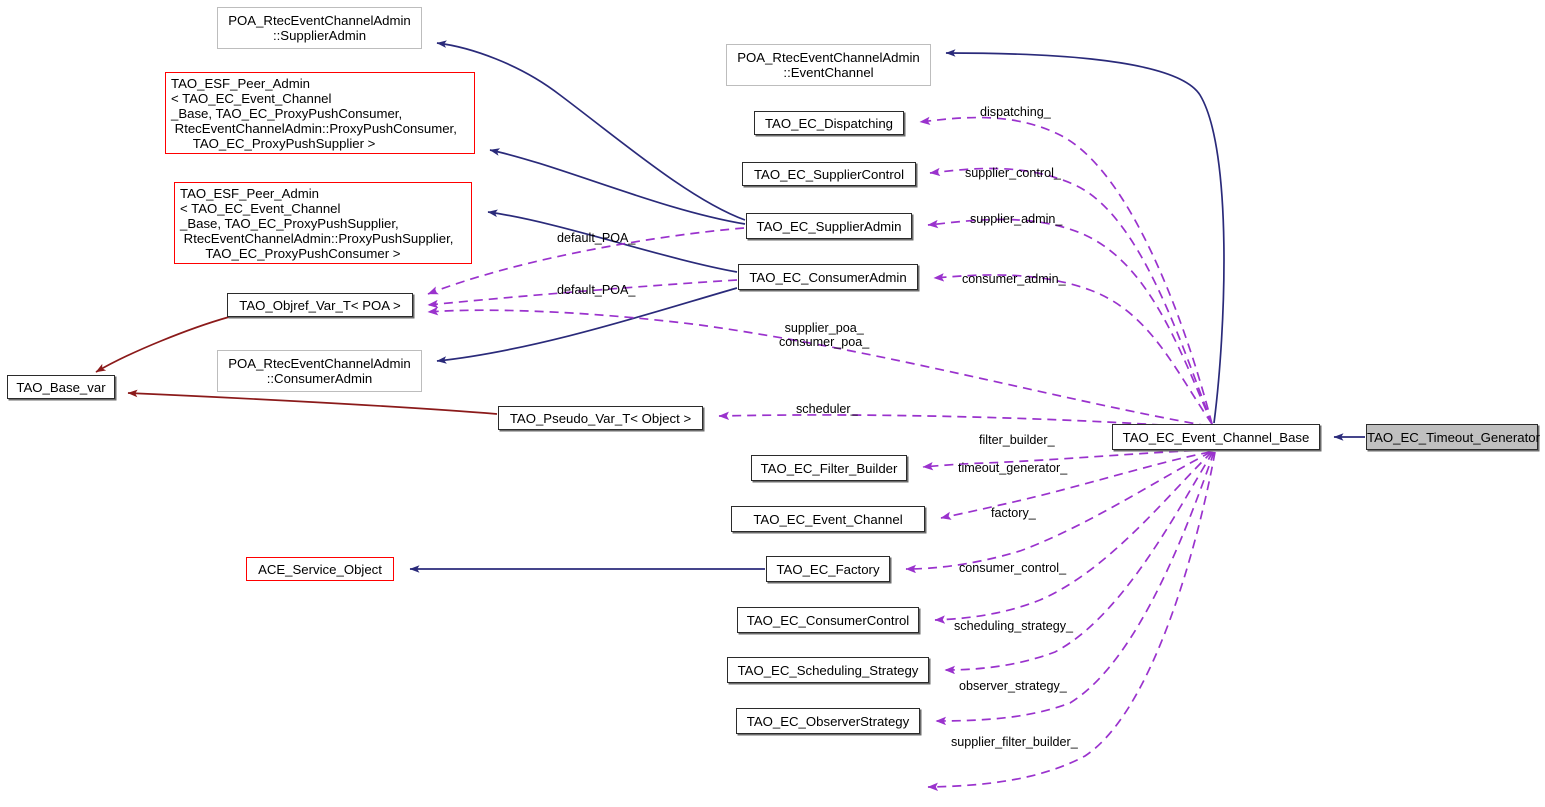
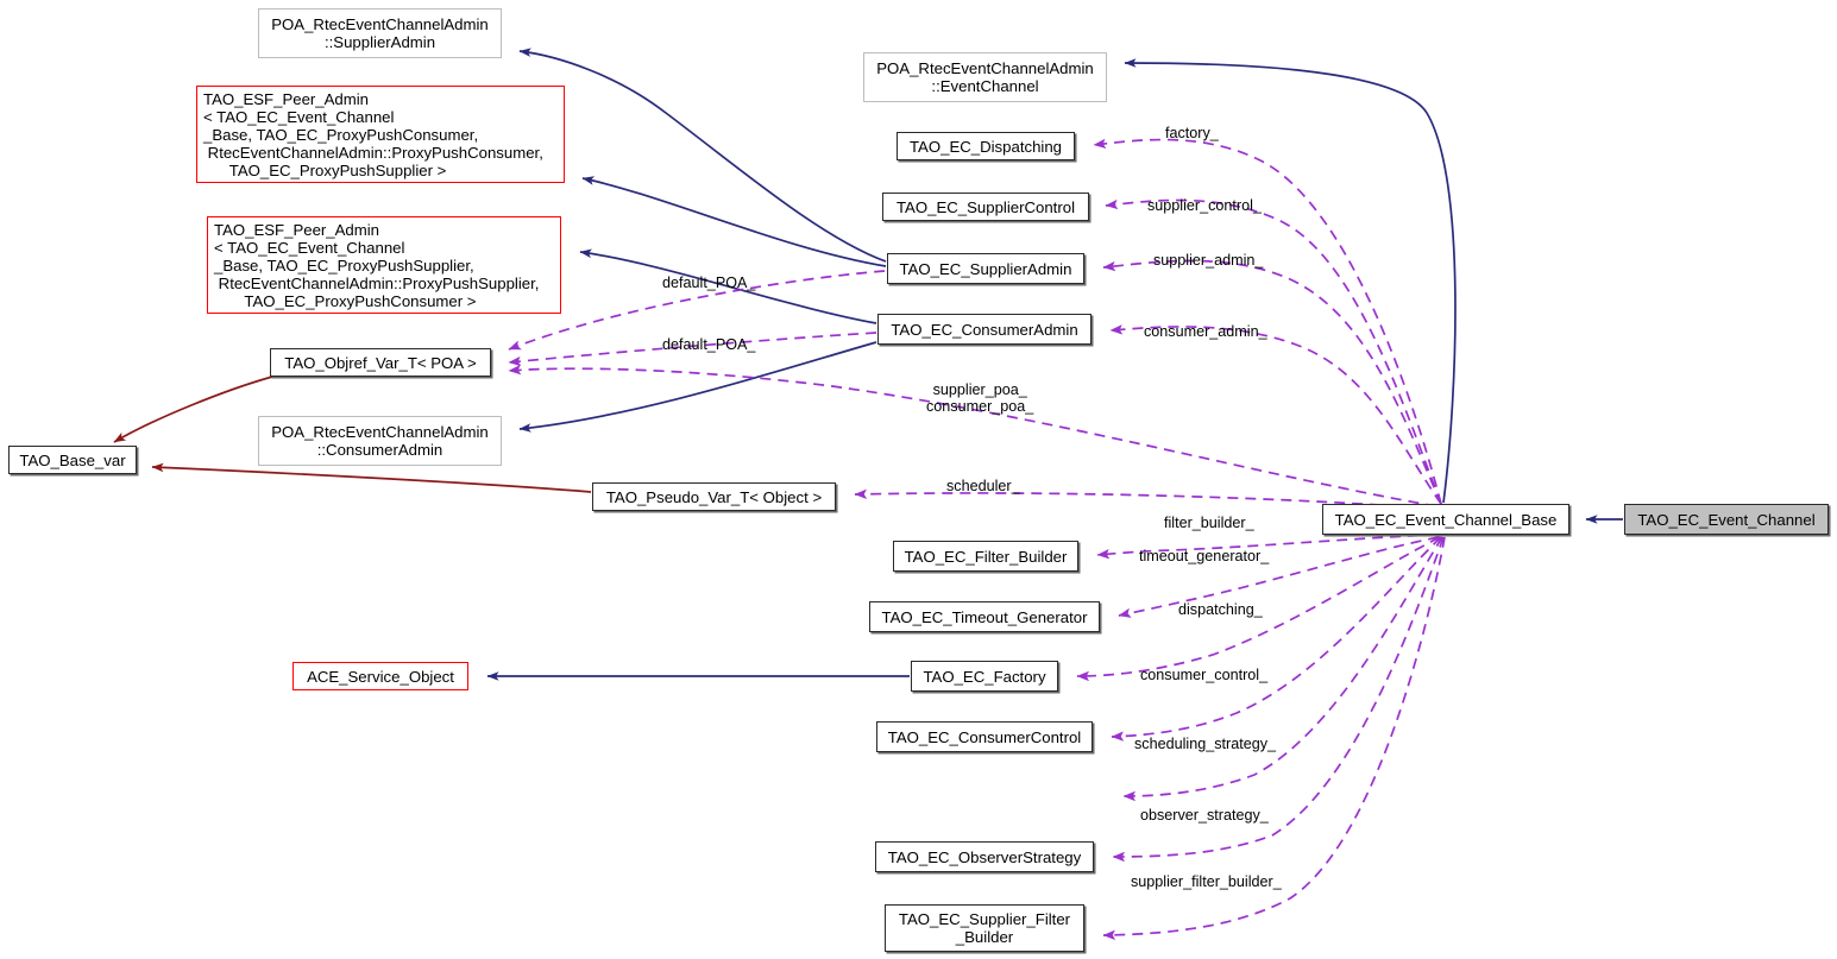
  POA_RtecEventChannelAdmin
  ::SupplierAdmin
  TAO_ESF_Peer_Admin
  < TAO_EC_Event_Channel
  _Base, TAO_EC_ProxyPushConsumer,
  RtecEventChannelAdmin::ProxyPushConsumer,
  TAO_EC_ProxyPushSupplier >
  TAO_ESF_Peer_Admin
  < TAO_EC_Event_Channel
  _Base, TAO_EC_ProxyPushSupplier,
  RtecEventChannelAdmin::ProxyPushSupplier,
  TAO_EC_ProxyPushConsumer >
  TAO_Objref_Var_T< POA >
  POA_RtecEventChannelAdmin
  ::ConsumerAdmin
  TAO_Base_var
  TAO_Pseudo_Var_T< Object >
  ACE_Service_Object
  POA_RtecEventChannelAdmin
  ::EventChannel
  TAO_EC_Dispatching
  TAO_EC_SupplierControl
  TAO_EC_SupplierAdmin
  TAO_EC_ConsumerAdmin
  TAO_EC_Filter_Builder
- TAO_EC_Event_Channel
+ TAO_EC_Timeout_Generator
  TAO_EC_Factory
  TAO_EC_ConsumerControl
- TAO_EC_Scheduling_Strategy
  TAO_EC_ObserverStrategy
+ TAO_EC_Supplier_Filter
+ _Builder
  TAO_EC_Event_Channel_Base
- TAO_EC_Timeout_Generator
+ TAO_EC_Event_Channel
- dispatching_
+ factory_
  supplier_control_
  supplier_admin_
  consumer_admin_
  default_POA_
  default_POA_
  supplier_poa_
  consumer_poa_
  scheduler_
  filter_builder_
  timeout_generator_
- factory_
+ dispatching_
  consumer_control_
  scheduling_strategy_
  observer_strategy_
  supplier_filter_builder_
